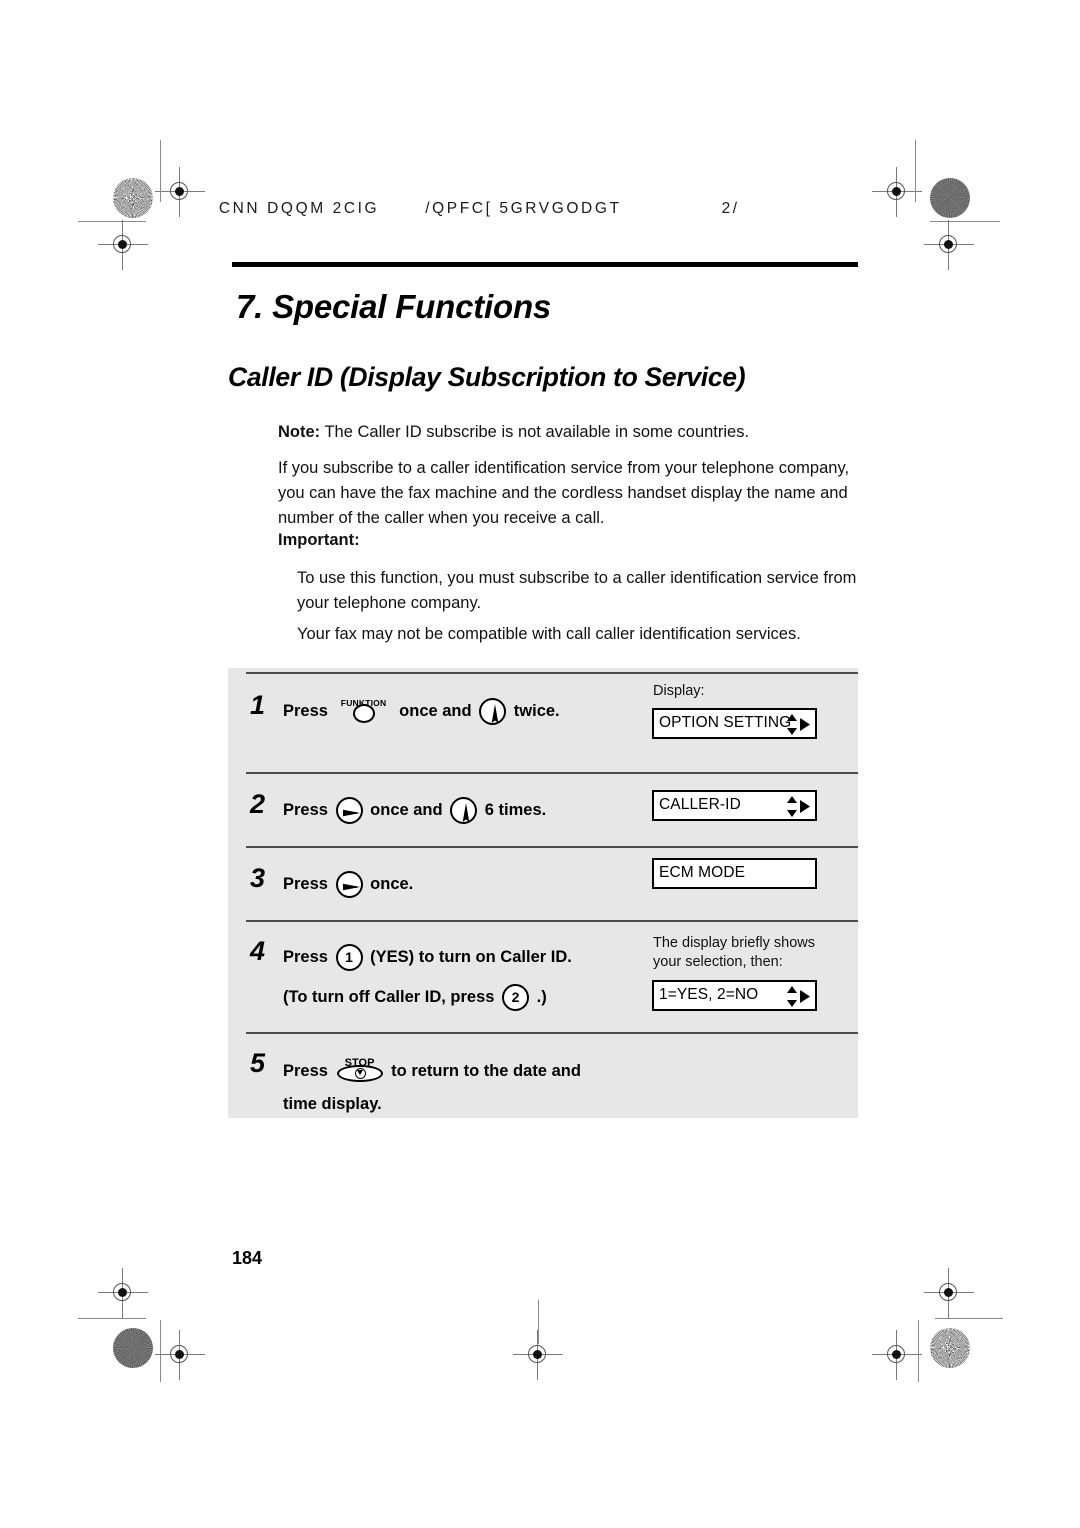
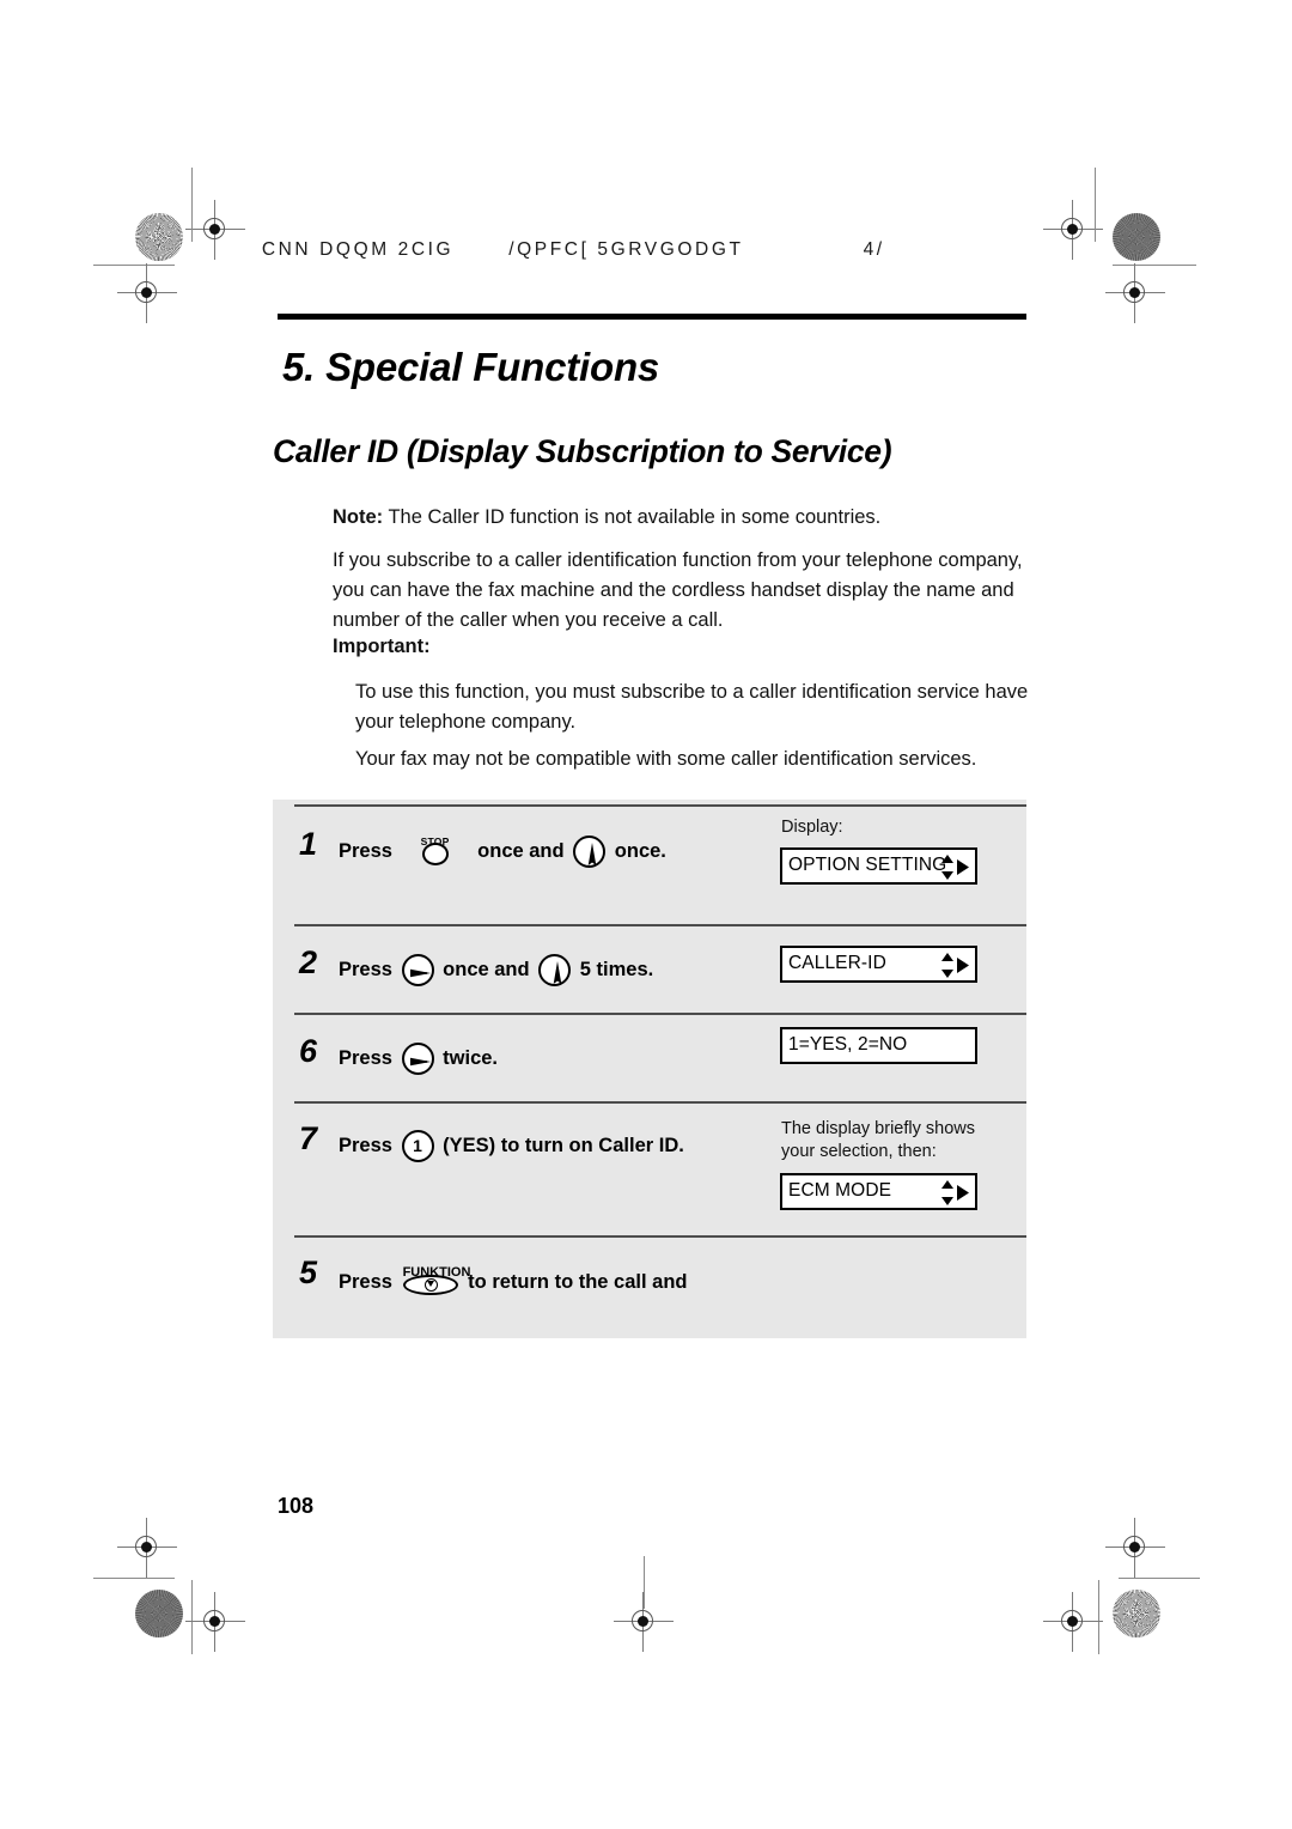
- CNN DQQM 2CIG /QPFC[ 5GRVGODGT 2/
+ CNN DQQM 2CIG /QPFC[ 5GRVGODGT 4/
- 7. Special Functions
+ 5. Special Functions
  Caller ID (Display Subscription to Service)
- Note: The Caller ID subscribe is not available in some countries.
+ Note: The Caller ID function is not available in some countries.
- If you subscribe to a caller identification service from your telephone company, you can have the fax machine and the cordless handset display the name and number of the caller when you receive a call.
+ If you subscribe to a caller identification function from your telephone company, you can have the fax machine and the cordless handset display the name and number of the caller when you receive a call.
  Important:
- To use this function, you must subscribe to a caller identification service from your telephone company.
+ To use this function, you must subscribe to a caller identification service have your telephone company.
- Your fax may not be compatible with call caller identification services.
+ Your fax may not be compatible with some caller identification services.
  1
  Press
- FUNKTION
+ STOP
- once and twice.
+ once and once.
  Display:
  OPTION SETTING
  2
- Press once and 6 times.
+ Press once and 5 times.
  CALLER-ID
- 3
+ 6
- Press once.
+ Press twice.
- ECM MODE
+ 1=YES, 2=NO
- 4
+ 7
  Press 1 (YES) to turn on Caller ID.
- (To turn off Caller ID, press 2 .)
  The display briefly shows your selection, then:
- 1=YES, 2=NO
+ ECM MODE
  5
  Press
- STOP
+ FUNKTION
- to return to the date and
+ to return to the call and
- time display.
- 184
+ 108
